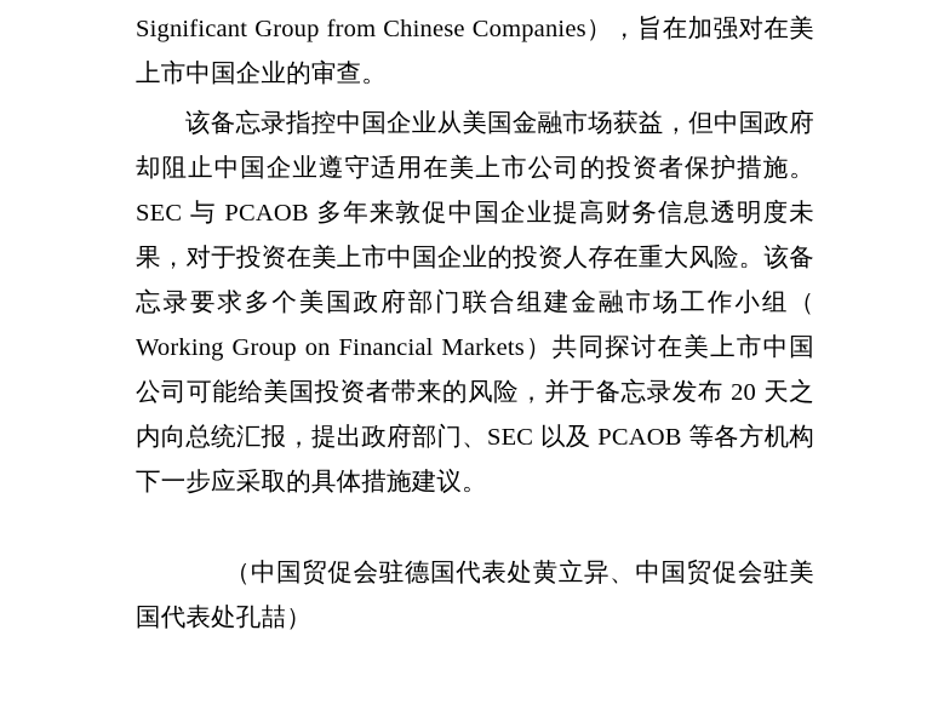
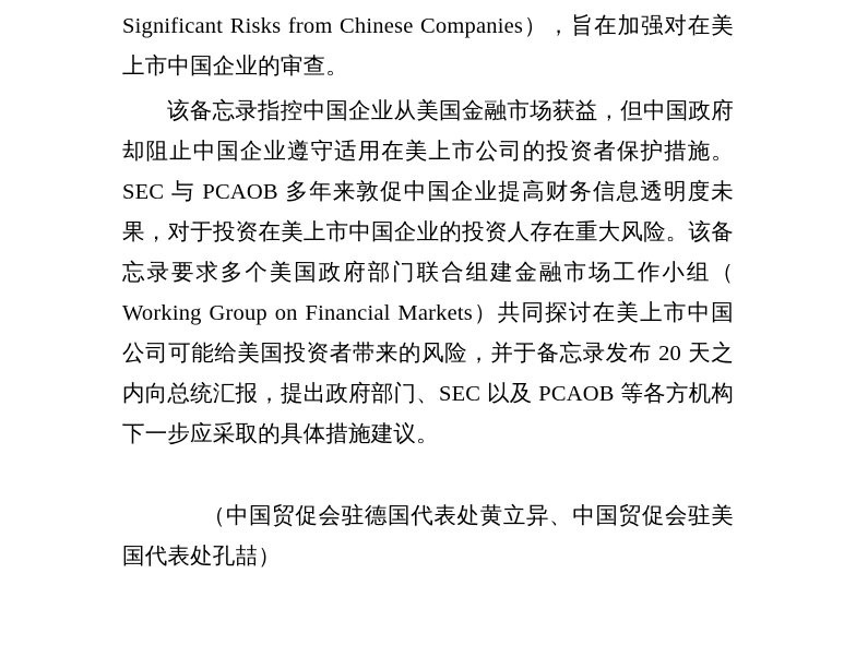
- Significant Group from Chinese Companies），旨在加强对在美上市中国企业的审查。
+ Significant Risks from Chinese Companies），旨在加强对在美上市中国企业的审查。
  该备忘录指控中国企业从美国金融市场获益，但中国政府却阻止中国企业遵守适用在美上市公司的投资者保护措施。SEC 与 PCAOB 多年来敦促中国企业提高财务信息透明度未果，对于投资在美上市中国企业的投资人存在重大风险。该备忘录要求多个美国政府部门联合组建金融市场工作小组（ Working Group on Financial Markets）共同探讨在美上市中国公司可能给美国投资者带来的风险，并于备忘录发布 20 天之内向总统汇报，提出政府部门、SEC 以及 PCAOB 等各方机构下一步应采取的具体措施建议。
  （中国贸促会驻德国代表处黄立异、中国贸促会驻美国代表处孔喆）
